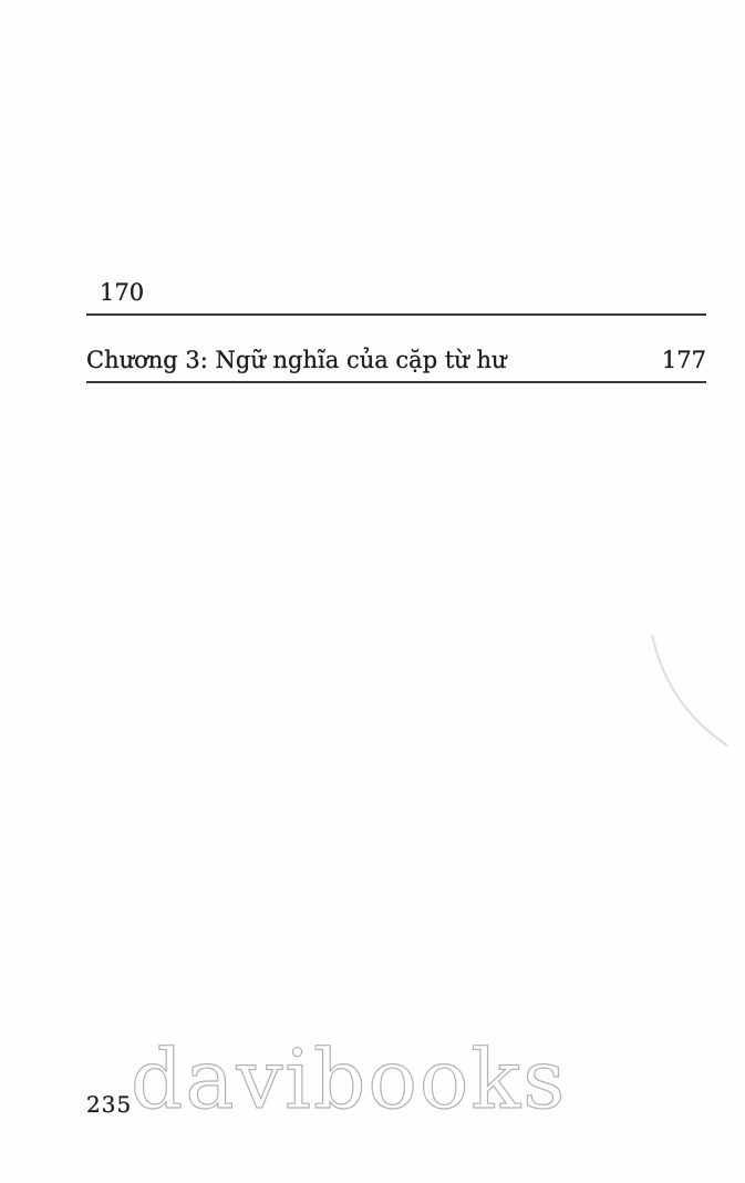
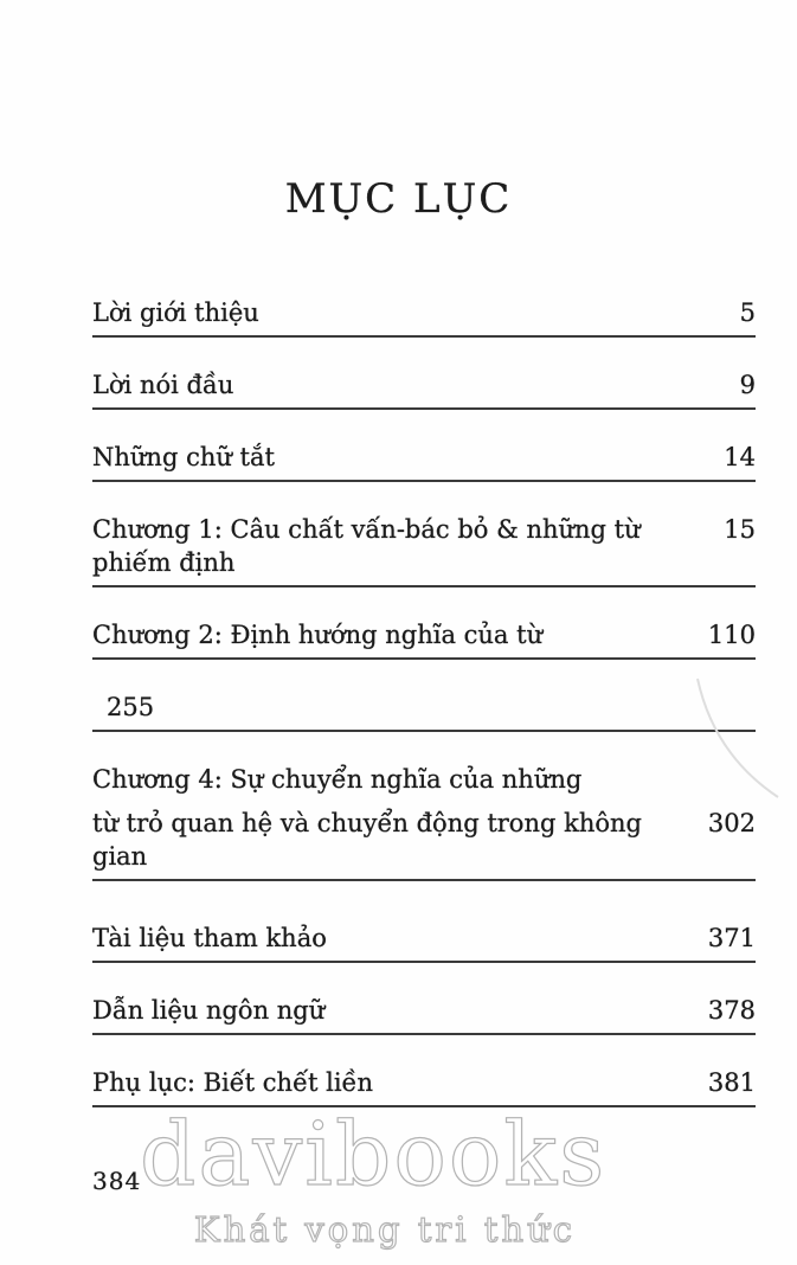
+ MỤC LỤC
+ Lời giới thiệu
+ 5
+ Lời nói đầu
+ 9
+ Những chữ tắt
+ 14
+ Chương 1: Câu chất vấn-bác bỏ & những từ phiếm định
+ 15
+ Chương 2: Định hướng nghĩa của từ
- 170
+ 110
- Chương 3: Ngữ nghĩa của cặp từ hư
- 177
+ 255
+ Chương 4: Sự chuyển nghĩa của những
+ từ trỏ quan hệ và chuyển động trong không gian
+ 302
+ Tài liệu tham khảo
+ 371
+ Dẫn liệu ngôn ngữ
+ 378
+ Phụ lục: Biết chết liền
+ 381
- 235
+ 384
  davibooks
+ Khát vọng tri thức
